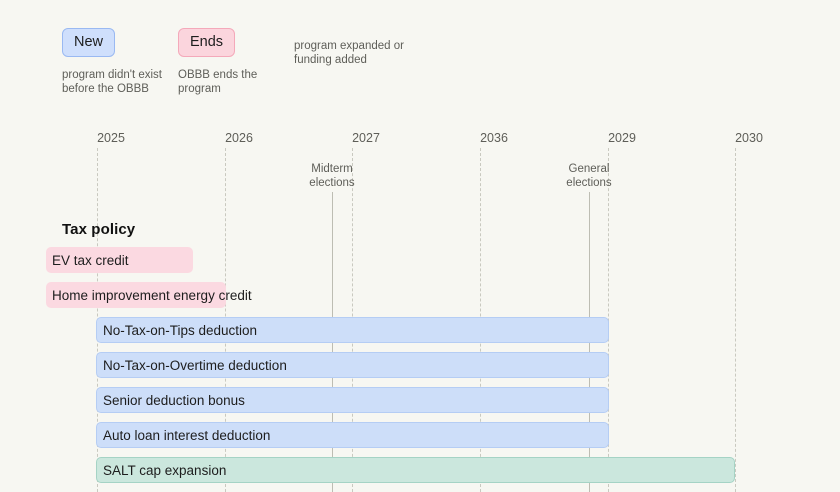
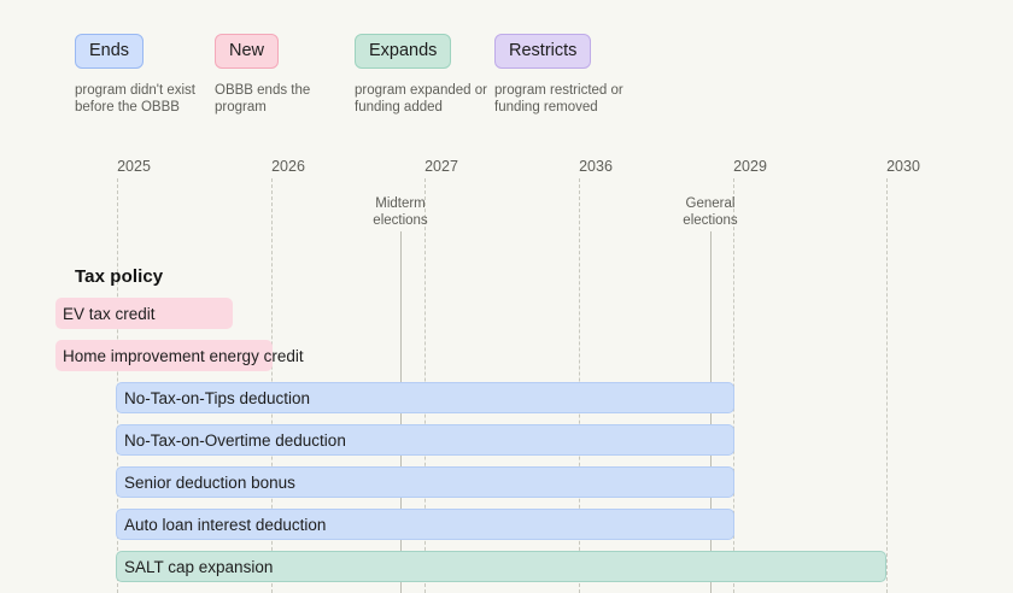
- New
+ Ends
  program didn't exist before the OBBB
- Ends
+ New
  OBBB ends the program
+ Expands
  program expanded or funding added
+ Restricts
+ program restricted or funding removed
  2025
  2026
  2027
  2036
  2029
  2030
  Midterm
  elections
  General
  elections
  Tax policy
  EV tax credit
  Home improvement energy credit
  No-Tax-on-Tips deduction
  No-Tax-on-Overtime deduction
  Senior deduction bonus
  Auto loan interest deduction
  SALT cap expansion
